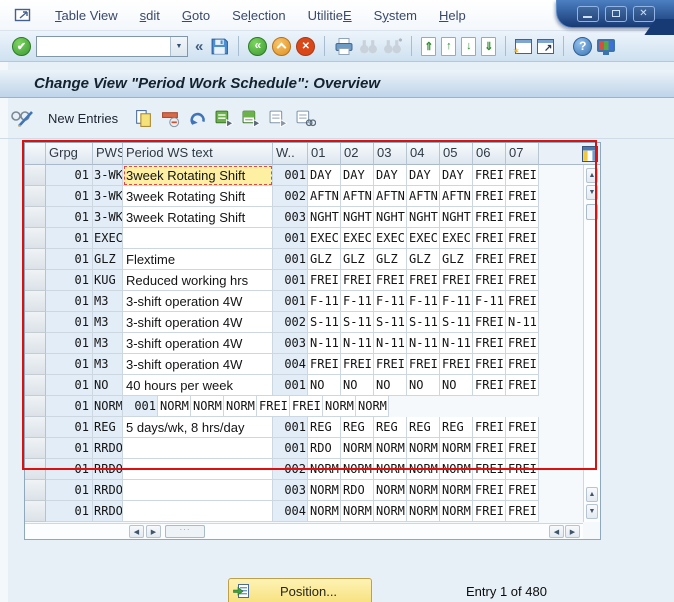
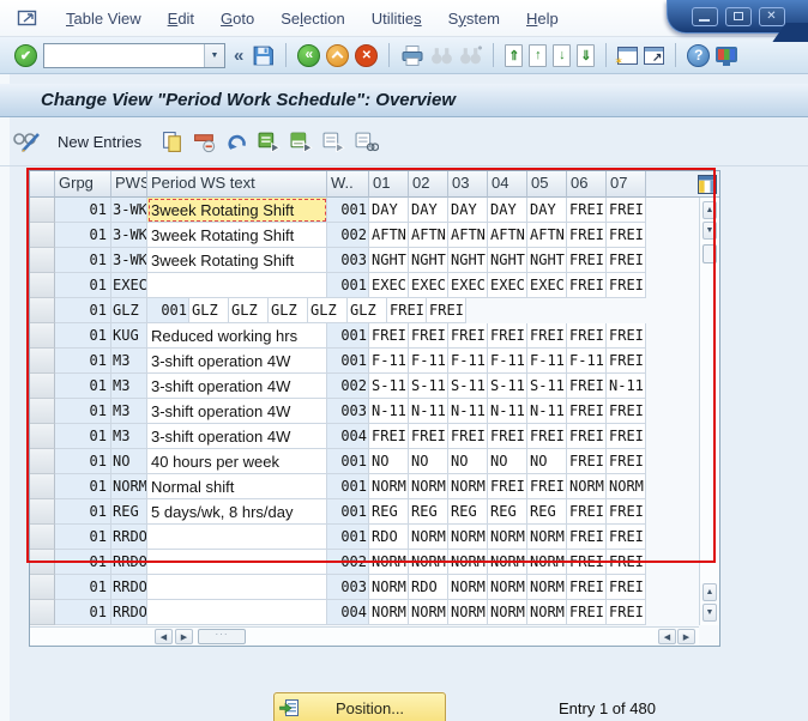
  Table View
- sdit
+ Edit
  Goto
  Selection
- UtilitieE
+ Utilities
  System
  Help
  ✕
  ✔
  «
  «
  ✕
  ⇑
  ↑
  ↓
  ⇓
  ✶
  ↗
  ?
  Change View "Period Work Schedule": Overview
  New Entries
  Grpg
  PWS
  Period WS text
  W..
  01
  02
  03
  04
  05
  06
  07
  01
  3-WK
  3week Rotating Shift
  001
  DAY
  DAY
  DAY
  DAY
  DAY
  FREI
  FREI
  01
  3-WK
  3week Rotating Shift
  002
  AFTN
  AFTN
  AFTN
  AFTN
  AFTN
  FREI
  FREI
  01
  3-WK
  3week Rotating Shift
  003
  NGHT
  NGHT
  NGHT
  NGHT
  NGHT
  FREI
  FREI
  01
  EXEC
  001
  EXEC
  EXEC
  EXEC
  EXEC
  EXEC
  FREI
  FREI
  01
  GLZ
- Flextime
  001
  GLZ
  GLZ
  GLZ
  GLZ
  GLZ
  FREI
  FREI
  01
  KUG
  Reduced working hrs
  001
  FREI
  FREI
  FREI
  FREI
  FREI
  FREI
  FREI
  01
  M3
  3-shift operation 4W
  001
  F-11
  F-11
  F-11
  F-11
  F-11
  F-11
  FREI
  01
  M3
  3-shift operation 4W
  002
  S-11
  S-11
  S-11
  S-11
  S-11
  FREI
  N-11
  01
  M3
  3-shift operation 4W
  003
  N-11
  N-11
  N-11
  N-11
  N-11
  FREI
  FREI
  01
  M3
  3-shift operation 4W
  004
  FREI
  FREI
  FREI
  FREI
  FREI
  FREI
  FREI
  01
  NO
  40 hours per week
  001
  NO
  NO
  NO
  NO
  NO
  FREI
  FREI
  01
  NORM
+ Normal shift
  001
  NORM
  NORM
  NORM
  FREI
  FREI
  NORM
  NORM
  01
  REG
  5 days/wk, 8 hrs/day
  001
  REG
  REG
  REG
  REG
  REG
  FREI
  FREI
  01
  RRDO
  001
  RDO
  NORM
  NORM
  NORM
  NORM
  FREI
  FREI
  01
  RRDO
  002
  NORM
  NORM
  NORM
  NORM
  NORM
  FREI
  FREI
  01
  RRDO
  003
  NORM
  RDO
  NORM
  NORM
  NORM
  FREI
  FREI
  01
  RRDO
  004
  NORM
  NORM
  NORM
  NORM
  NORM
  FREI
  FREI
  ···
  Position...
  Entry 1 of 480
